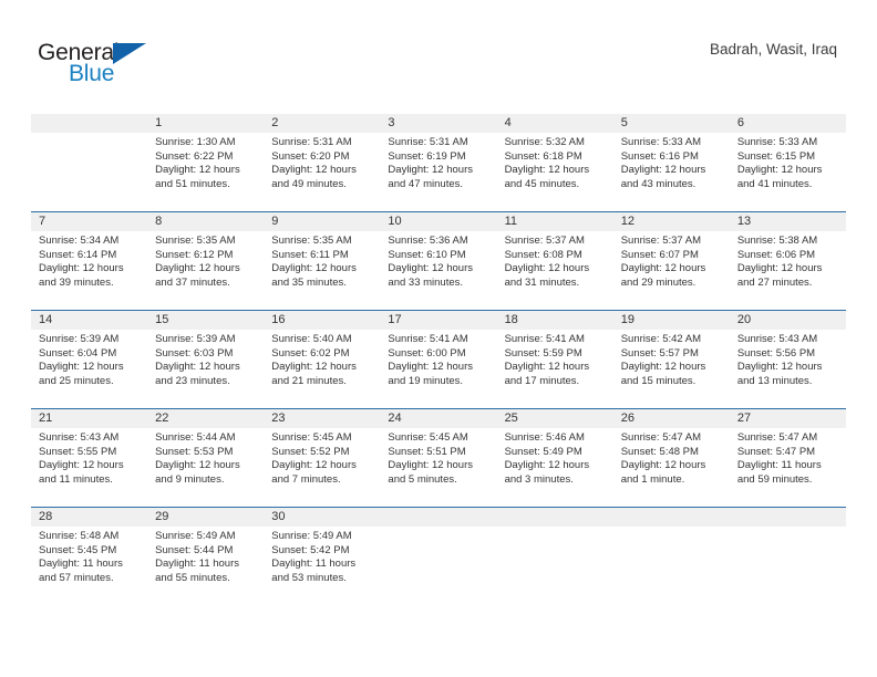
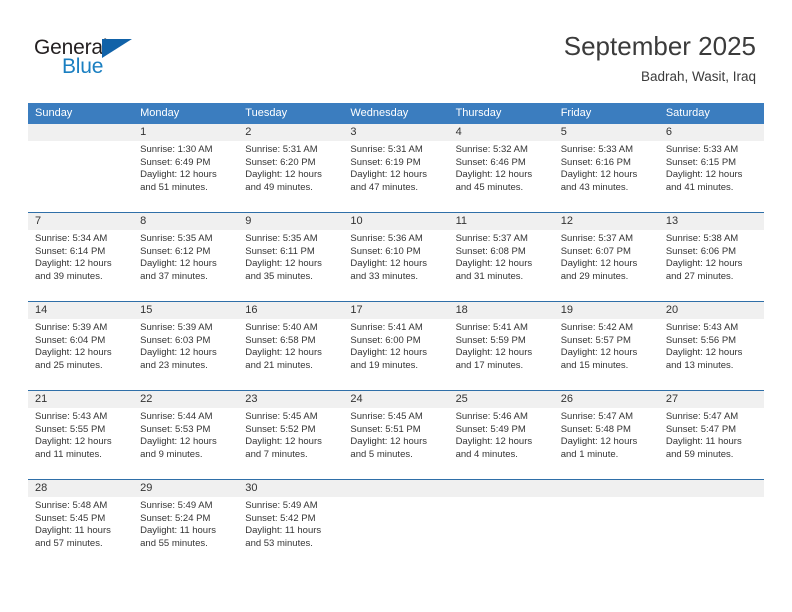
  General
  Blue
+ September 2025
  Badrah, Wasit, Iraq
+ Sunday
+ Monday
+ Tuesday
+ Wednesday
+ Thursday
+ Friday
+ Saturday
  1
  2
  3
  4
  5
  6
  Sunrise: 1:30 AM
- Sunset: 6:22 PM
+ Sunset: 6:49 PM
  Daylight: 12 hours
  and 51 minutes.
  Sunrise: 5:31 AM
  Sunset: 6:20 PM
  Daylight: 12 hours
  and 49 minutes.
  Sunrise: 5:31 AM
  Sunset: 6:19 PM
  Daylight: 12 hours
  and 47 minutes.
  Sunrise: 5:32 AM
- Sunset: 6:18 PM
+ Sunset: 6:46 PM
  Daylight: 12 hours
  and 45 minutes.
  Sunrise: 5:33 AM
  Sunset: 6:16 PM
  Daylight: 12 hours
  and 43 minutes.
  Sunrise: 5:33 AM
  Sunset: 6:15 PM
  Daylight: 12 hours
  and 41 minutes.
  7
  8
  9
  10
  11
  12
  13
  Sunrise: 5:34 AM
  Sunset: 6:14 PM
  Daylight: 12 hours
  and 39 minutes.
  Sunrise: 5:35 AM
  Sunset: 6:12 PM
  Daylight: 12 hours
  and 37 minutes.
  Sunrise: 5:35 AM
  Sunset: 6:11 PM
  Daylight: 12 hours
  and 35 minutes.
  Sunrise: 5:36 AM
  Sunset: 6:10 PM
  Daylight: 12 hours
  and 33 minutes.
  Sunrise: 5:37 AM
  Sunset: 6:08 PM
  Daylight: 12 hours
  and 31 minutes.
  Sunrise: 5:37 AM
  Sunset: 6:07 PM
  Daylight: 12 hours
  and 29 minutes.
  Sunrise: 5:38 AM
  Sunset: 6:06 PM
  Daylight: 12 hours
  and 27 minutes.
  14
  15
  16
  17
  18
  19
  20
  Sunrise: 5:39 AM
  Sunset: 6:04 PM
  Daylight: 12 hours
  and 25 minutes.
  Sunrise: 5:39 AM
  Sunset: 6:03 PM
  Daylight: 12 hours
  and 23 minutes.
  Sunrise: 5:40 AM
- Sunset: 6:02 PM
+ Sunset: 6:58 PM
  Daylight: 12 hours
  and 21 minutes.
  Sunrise: 5:41 AM
  Sunset: 6:00 PM
  Daylight: 12 hours
  and 19 minutes.
  Sunrise: 5:41 AM
  Sunset: 5:59 PM
  Daylight: 12 hours
  and 17 minutes.
  Sunrise: 5:42 AM
  Sunset: 5:57 PM
  Daylight: 12 hours
  and 15 minutes.
  Sunrise: 5:43 AM
  Sunset: 5:56 PM
  Daylight: 12 hours
  and 13 minutes.
  21
  22
  23
  24
  25
  26
  27
  Sunrise: 5:43 AM
  Sunset: 5:55 PM
  Daylight: 12 hours
  and 11 minutes.
  Sunrise: 5:44 AM
  Sunset: 5:53 PM
  Daylight: 12 hours
  and 9 minutes.
  Sunrise: 5:45 AM
  Sunset: 5:52 PM
  Daylight: 12 hours
  and 7 minutes.
  Sunrise: 5:45 AM
  Sunset: 5:51 PM
  Daylight: 12 hours
  and 5 minutes.
  Sunrise: 5:46 AM
  Sunset: 5:49 PM
  Daylight: 12 hours
- and 3 minutes.
+ and 4 minutes.
  Sunrise: 5:47 AM
  Sunset: 5:48 PM
  Daylight: 12 hours
  and 1 minute.
  Sunrise: 5:47 AM
  Sunset: 5:47 PM
  Daylight: 11 hours
  and 59 minutes.
  28
  29
  30
  Sunrise: 5:48 AM
  Sunset: 5:45 PM
  Daylight: 11 hours
  and 57 minutes.
  Sunrise: 5:49 AM
- Sunset: 5:44 PM
+ Sunset: 5:24 PM
  Daylight: 11 hours
  and 55 minutes.
  Sunrise: 5:49 AM
  Sunset: 5:42 PM
  Daylight: 11 hours
  and 53 minutes.
